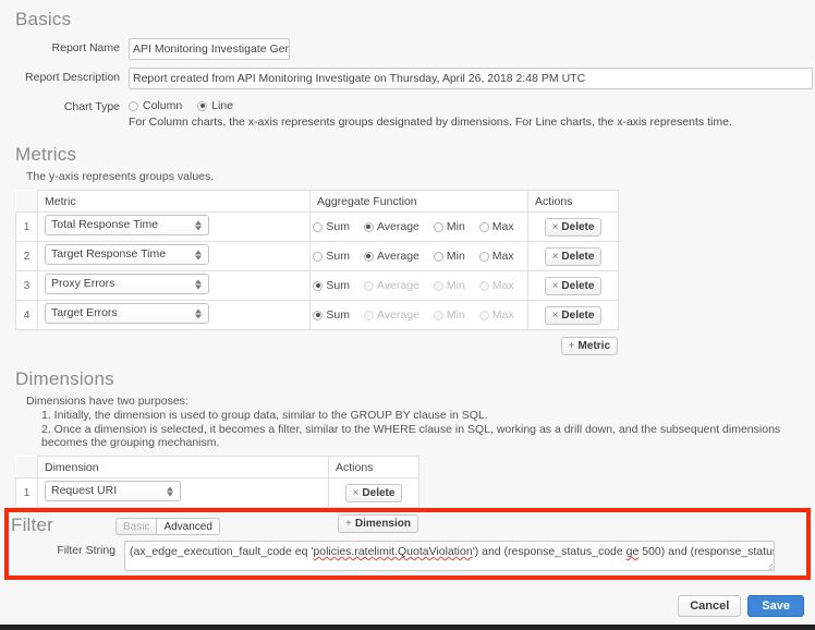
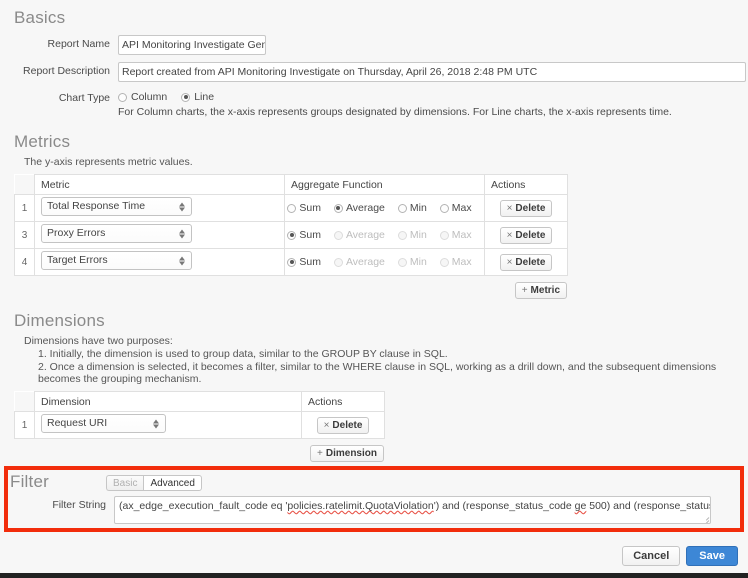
  Basics
  Report Name
  API Monitoring Investigate Gen
  Report Description
  Report created from API Monitoring Investigate on Thursday, April 26, 2018 2:48 PM UTC
  Chart Type
  Column
  Line
  For Column charts, the x-axis represents groups designated by dimensions. For Line charts, the x-axis represents time.
  Metrics
- The y-axis represents groups values.
+ The y-axis represents metric values.
  	Metric	Aggregate Function	Actions
  1	Total Response Time	Sum Average Min Max	× Delete
- 2	Target Response Time	Sum Average Min Max	× Delete
  3	Proxy Errors	Sum Average Min Max	× Delete
  4	Target Errors	Sum Average Min Max	× Delete
  +
  Metric
  Dimensions
  Dimensions have two purposes:
  1. Initially, the dimension is used to group data, similar to the GROUP BY clause in SQL.
  2. Once a dimension is selected, it becomes a filter, similar to the WHERE clause in SQL, working as a drill down, and the subsequent dimensions becomes the grouping mechanism.
  	Dimension	Actions
  1	Request URI	× Delete
  +
  Dimension
  Filter
  Basic
  Advanced
  Filter String
  (ax_edge_execution_fault_code eq 'policies.ratelimit.QuotaViolation') and (response_status_code ge 500) and (response_statu
  Cancel
  Save
